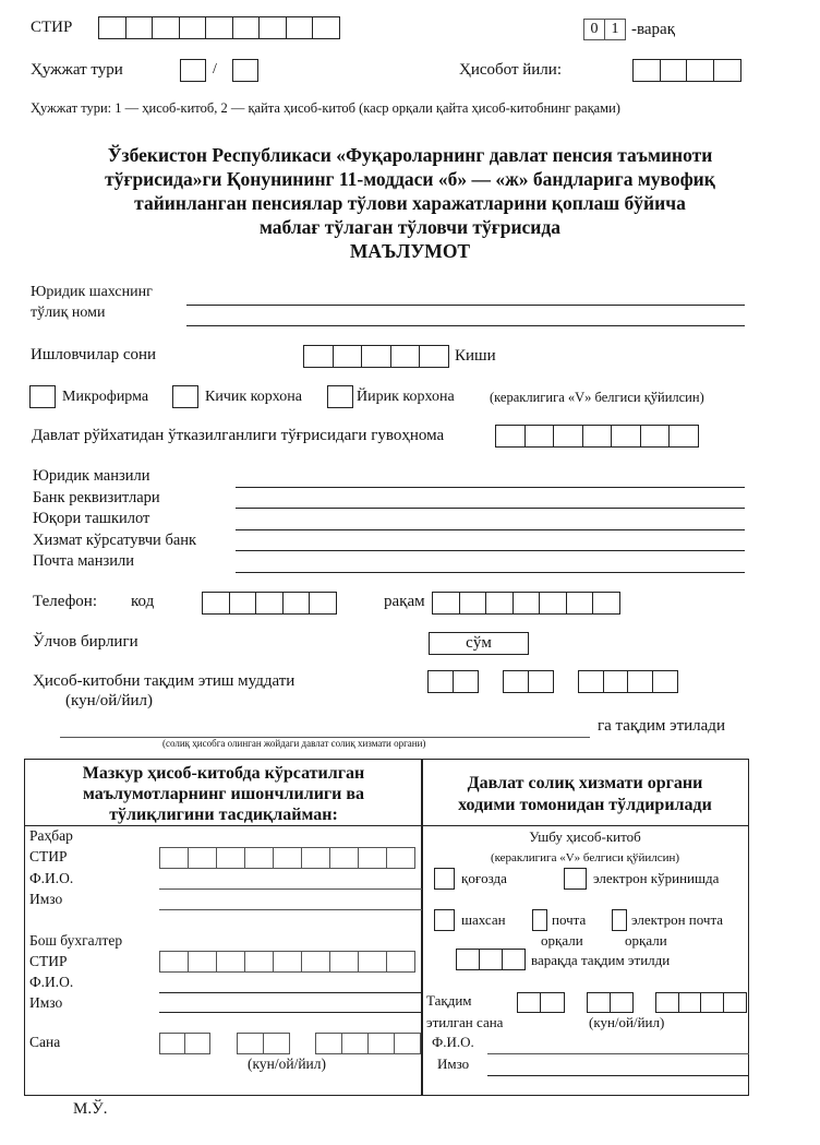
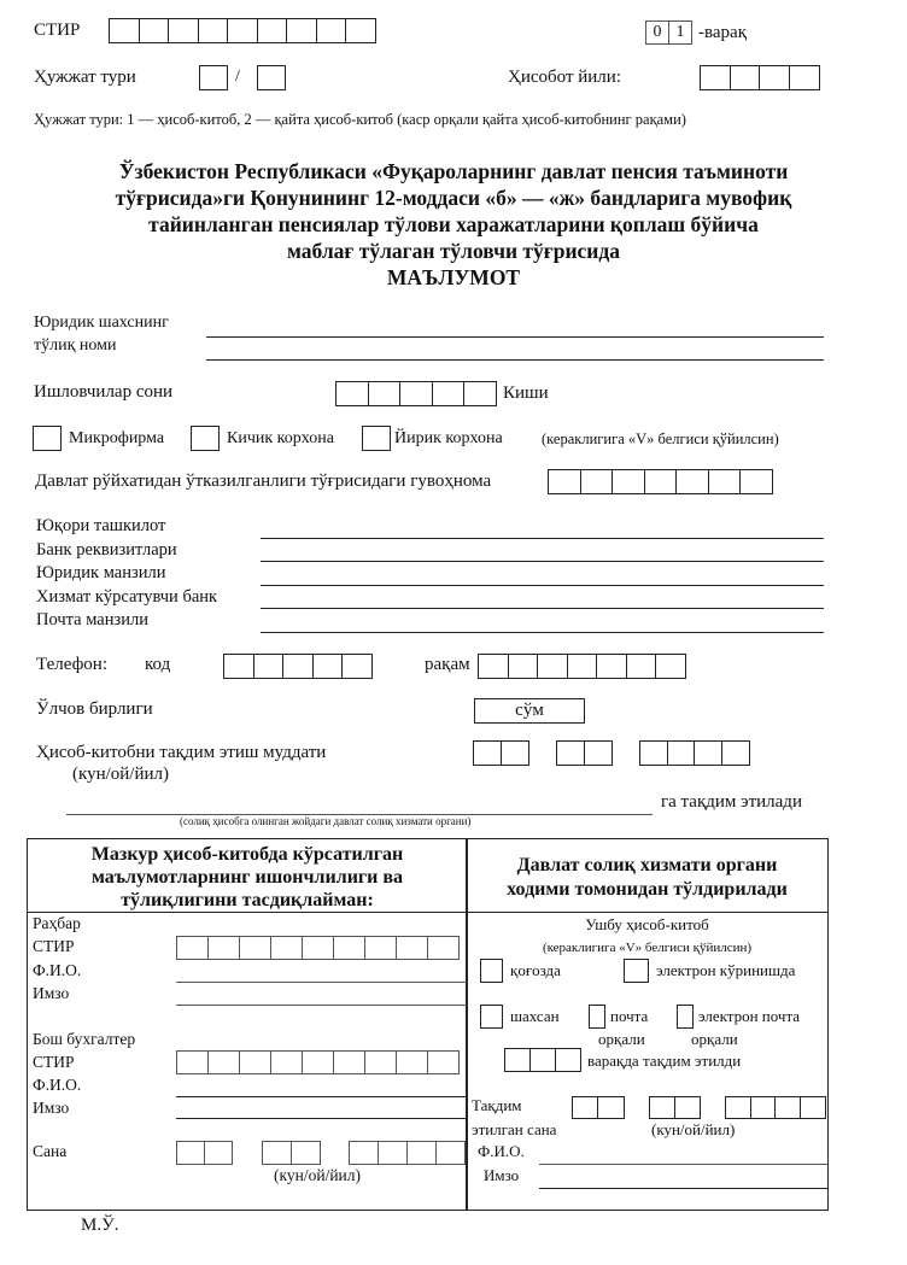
  СТИР
  0
  1
  -варақ
  Ҳужжат тури
  /
  Ҳисобот йили:
  Ҳужжат тури: 1 — ҳисоб-китоб, 2 — қайта ҳисоб-китоб (каср орқали қайта ҳисоб-китобнинг рақами)
  Ўзбекистон Республикаси «Фуқароларнинг давлат пенсия таъминоти
- тўғрисида»ги Қонунининг 11-моддаси «б» — «ж» бандларига мувофиқ
+ тўғрисида»ги Қонунининг 12-моддаси «б» — «ж» бандларига мувофиқ
  тайинланган пенсиялар тўлови харажатларини қоплаш бўйича
  маблағ тўлаган тўловчи тўғрисида
  МАЪЛУМОТ
  Юридик шахснинг
  тўлиқ номи
  Ишловчилар сони
  Киши
  Микрофирма
  Кичик корхона
  Йирик корхона
  (кераклигига «V» белгиси қўйилсин)
  Давлат рўйхатидан ўтказилганлиги тўғрисидаги гувоҳнома
- Юридик манзили
+ Юқори ташкилот
  Банк реквизитлари
- Юқори ташкилот
+ Юридик манзили
  Хизмат кўрсатувчи банк
  Почта манзили
  Телефон:
  код
  рақам
  Ўлчов бирлиги
  сўм
  Ҳисоб-китобни тақдим этиш муддати
  (кун/ой/йил)
  га тақдим этилади
  (солиқ ҳисобга олинган жойдаги давлат солиқ хизмати органи)
  Мазкур ҳисоб-китобда кўрсатилган
  маълумотларнинг ишончлилиги ва
  тўлиқлигини тасдиқлайман:
  Раҳбар
  СТИР
  Ф.И.О.
  Имзо
  Бош бухгалтер
  СТИР
  Ф.И.О.
  Имзо
  Сана
  (кун/ой/йил)
  Давлат солиқ хизмати органи
  ходими томонидан тўлдирилади
  Ушбу ҳисоб-китоб
  (кераклигига «V» белгиси қўйилсин)
  қоғозда
  электрон кўринишда
  шахсан
  почта
  орқали
  электрон почта
  орқали
  варақда тақдим этилди
  Тақдим
  этилган сана
  (кун/ой/йил)
  Ф.И.О.
  Имзо
  М.Ў.
